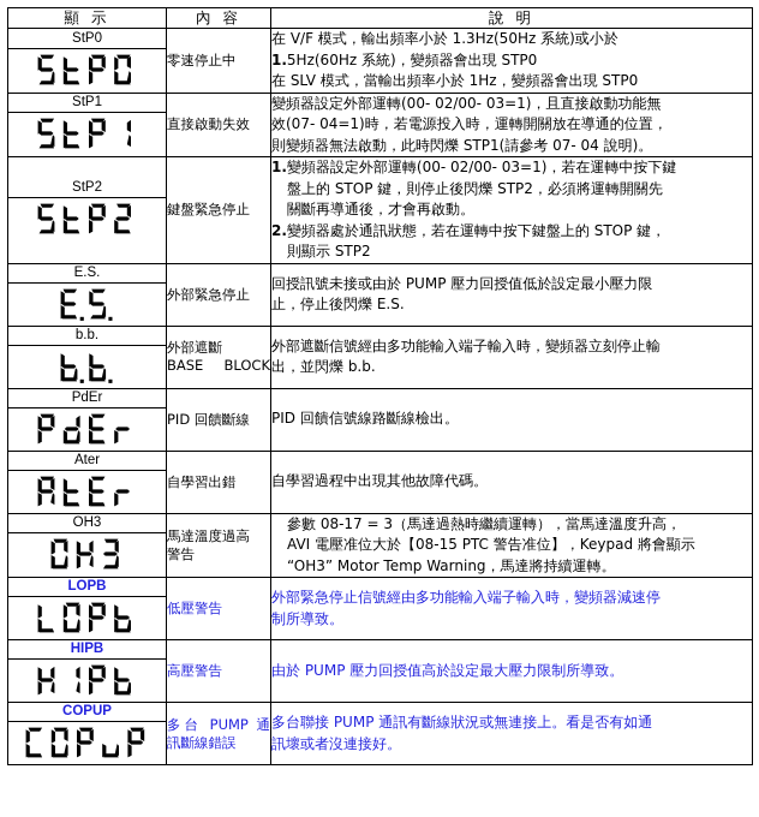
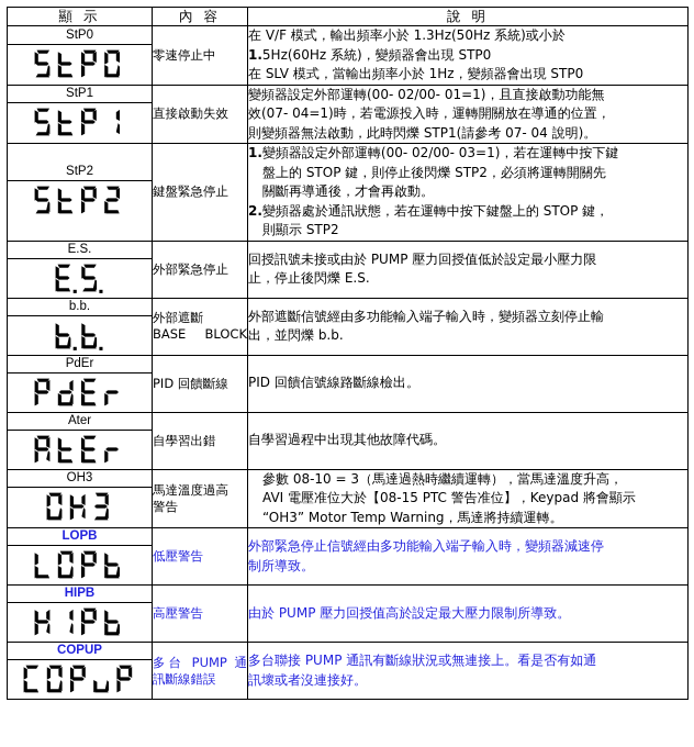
  顯 示	內 容	說 明
  StP0	零速停止中	在 V/F 模式，輸出頻率小於 1.3Hz(50Hz 系統)或小於1.5Hz(60Hz 系統)，變頻器會出現 STP0在 SLV 模式，當輸出頻率小於 1Hz，變頻器會出現 STP0
- StP1	直接啟動失效	變頻器設定外部運轉(00- 02/00- 03=1)，且直接啟動功能無效(07- 04=1)時，若電源投入時，運轉開關放在導通的位置，則變頻器無法啟動，此時閃爍 STP1(請參考 07- 04 說明)。
+ StP1	直接啟動失效	變頻器設定外部運轉(00- 02/00- 01=1)，且直接啟動功能無效(07- 04=1)時，若電源投入時，運轉開關放在導通的位置，則變頻器無法啟動，此時閃爍 STP1(請參考 07- 04 說明)。
  StP2	鍵盤緊急停止	1.變頻器設定外部運轉(00- 02/00- 03=1)，若在運轉中按下鍵盤上的 STOP 鍵，則停止後閃爍 STP2，必須將運轉開關先關斷再導通後，才會再啟動。2.變頻器處於通訊狀態，若在運轉中按下鍵盤上的 STOP 鍵，則顯示 STP2
  E.S.	外部緊急停止	回授訊號未接或由於 PUMP 壓力回授值低於設定最小壓力限止，停止後閃爍 E.S.
  b.b.	外部遮斷BASE BLOCK	外部遮斷信號經由多功能輸入端子輸入時，變頻器立刻停止輸出，並閃爍 b.b.
  PdEr	PID 回饋斷線	PID 回饋信號線路斷線檢出。
  Ater	自學習出錯	自學習過程中出現其他故障代碼。
- OH3	馬達溫度過高警告	參數 08-17 = 3（馬達過熱時繼續運轉），當馬達溫度升高，AVI 電壓准位大於【08-15 PTC 警告准位】，Keypad 將會顯示“OH3” Motor Temp Warning，馬達將持續運轉。
+ OH3	馬達溫度過高警告	參數 08-10 = 3（馬達過熱時繼續運轉），當馬達溫度升高，AVI 電壓准位大於【08-15 PTC 警告准位】，Keypad 將會顯示“OH3” Motor Temp Warning，馬達將持續運轉。
  LOPB	低壓警告	外部緊急停止信號經由多功能輸入端子輸入時，變頻器減速停制所導致。
  HIPB	高壓警告	由於 PUMP 壓力回授值高於設定最大壓力限制所導致。
  COPUP	多台 PUMP 通訊斷線錯誤	多台聯接 PUMP 通訊有斷線狀況或無連接上。看是否有如通訊壞或者沒連接好。
